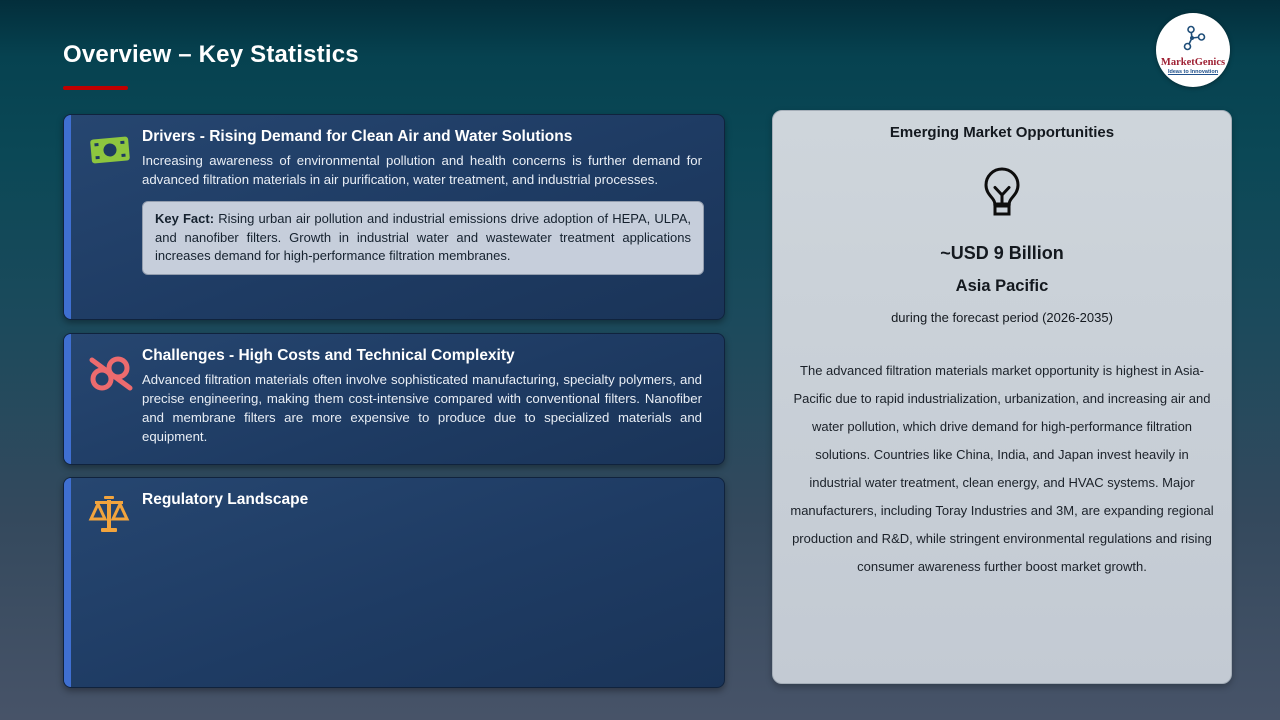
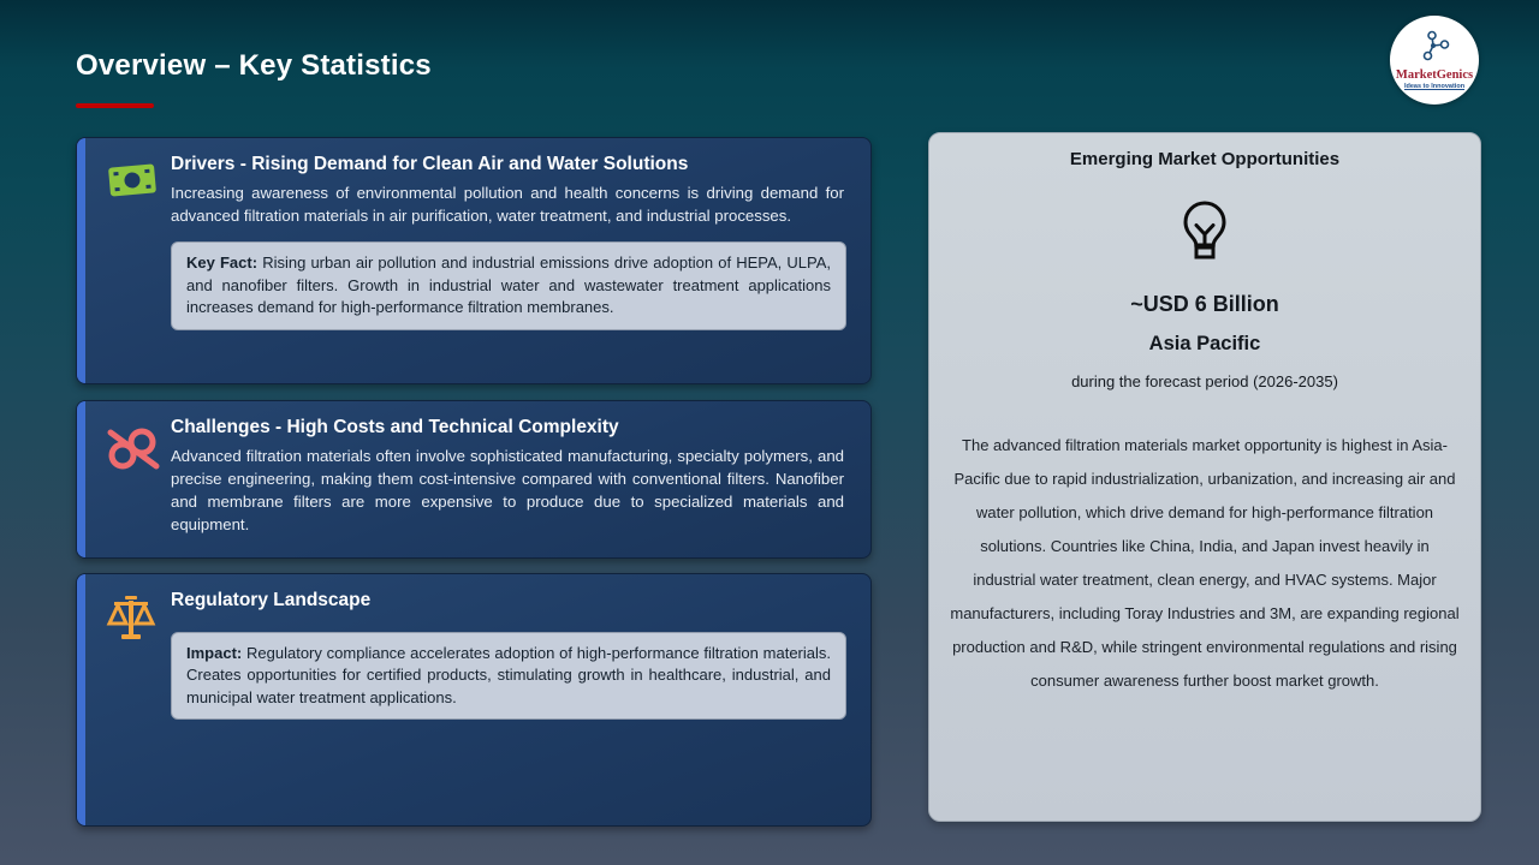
  Overview – Key Statistics
  MarketGenics
  Drivers - Rising Demand for Clean Air and Water Solutions
- Increasing awareness of environmental pollution and health concerns is further demand for advanced filtration materials in air purification, water treatment, and industrial processes.
+ Increasing awareness of environmental pollution and health concerns is driving demand for advanced filtration materials in air purification, water treatment, and industrial processes.
  Key Fact: Rising urban air pollution and industrial emissions drive adoption of HEPA, ULPA, and nanofiber filters. Growth in industrial water and wastewater treatment applications increases demand for high-performance filtration membranes.
  Challenges - High Costs and Technical Complexity
  Advanced filtration materials often involve sophisticated manufacturing, specialty polymers, and precise engineering, making them cost-intensive compared with conventional filters. Nanofiber and membrane filters are more expensive to produce due to specialized materials and equipment.
  Regulatory Landscape
+ Impact: Regulatory compliance accelerates adoption of high-performance filtration materials. Creates opportunities for certified products, stimulating growth in healthcare, industrial, and municipal water treatment applications.
  Emerging Market Opportunities
- ~USD 9 Billion
+ ~USD 6 Billion
  Asia Pacific
  during the forecast period (2026-2035)
  The advanced filtration materials market opportunity is highest in Asia-Pacific due to rapid industrialization, urbanization, and increasing air and water pollution, which drive demand for high-performance filtration solutions. Countries like China, India, and Japan invest heavily in industrial water treatment, clean energy, and HVAC systems. Major manufacturers, including Toray Industries and 3M, are expanding regional production and R&D, while stringent environmental regulations and rising consumer awareness further boost market growth.
